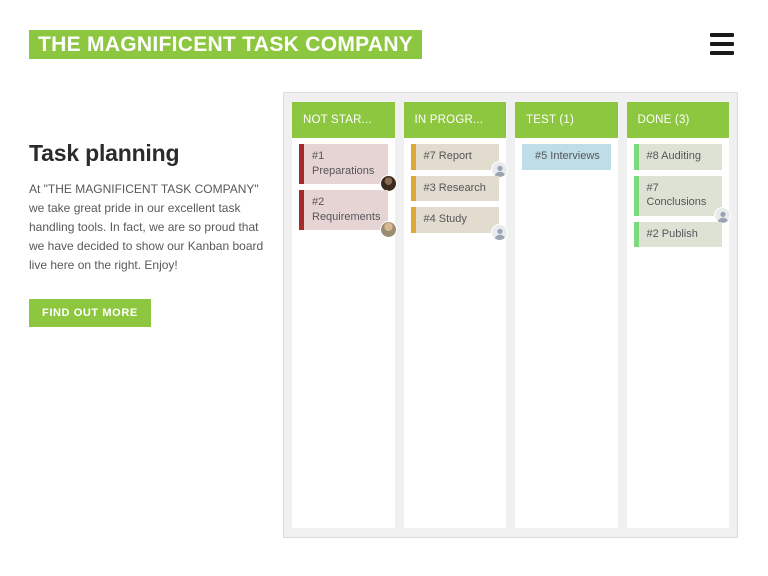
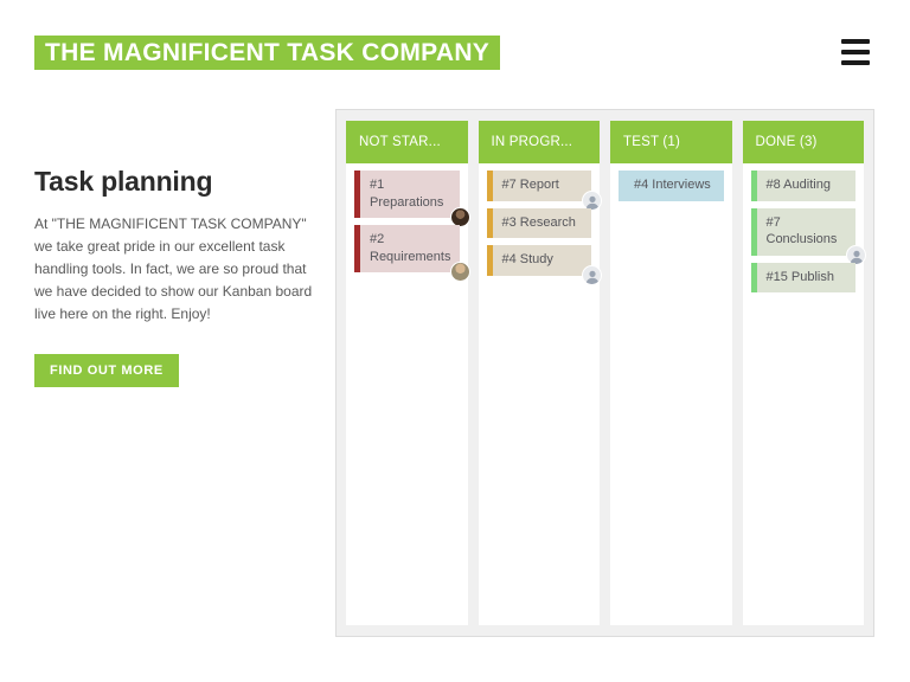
  THE MAGNIFICENT TASK COMPANY
  Task planning
  At "THE MAGNIFICENT TASK COMPANY" we take great pride in our excellent task handling tools. In fact, we are so proud that we have decided to show our Kanban board live here on the right. Enjoy!
  FIND OUT MORE
  NOT STAR...
  #1 Preparations
  #2 Requirements
  IN PROGR...
  #7 Report
  #3 Research
  #4 Study
  TEST (1)
- #5 Interviews
+ #4 Interviews
  DONE (3)
  #8 Auditing
  #7 Conclusions
- #2 Publish
+ #15 Publish
